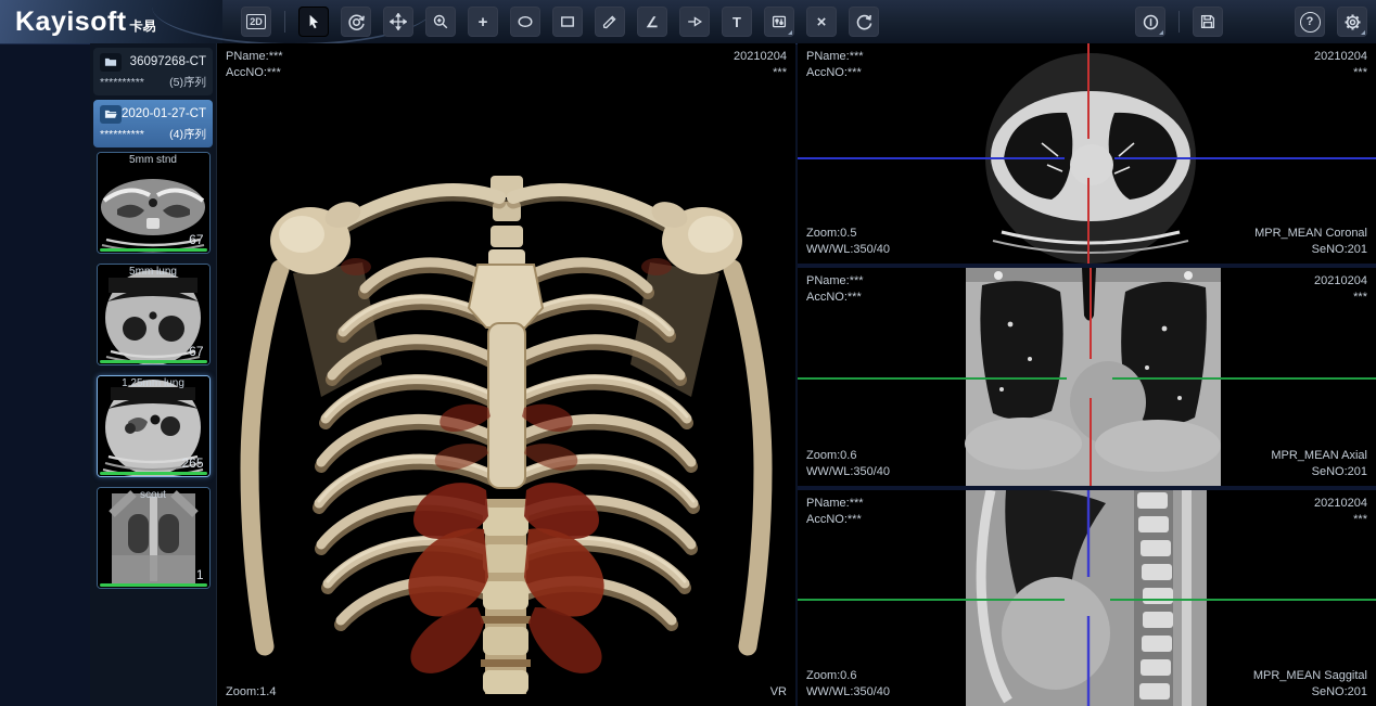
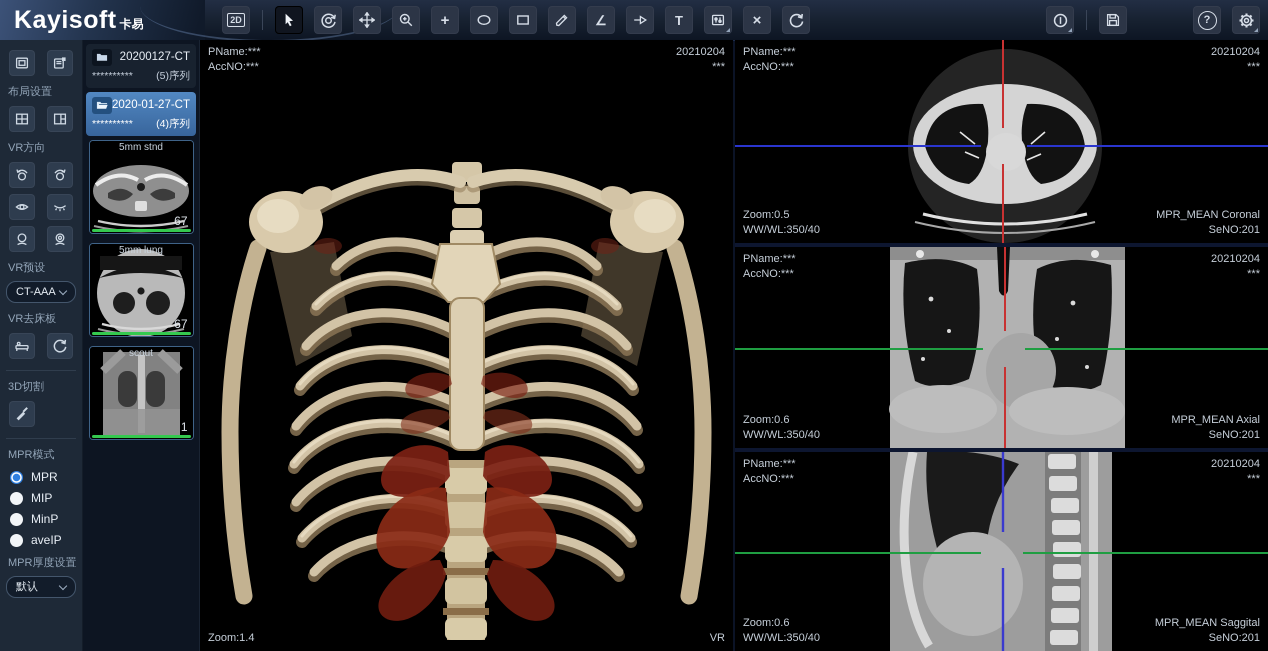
  Kayisoft
  卡易
  2D
  +
  ∠
  T
  ×
  ?
+ 布局设置
+ VR方向
+ VR预设
+ CT-AAA
+ VR去床板
+ 3D切割
+ MPR模式
+ MPR
+ MIP
+ MinP
+ aveIP
+ MPR厚度设置
+ 默认
- 36097268-CT
+ 20200127-CT
  **********
  (5)序列
  2020-01-27-CT
  **********
  (4)序列
  5mm stnd
  67
  5mm lung
  67
- 1.25mm lung
- 265
  scout
  1
  PName:***
  AccNO:***
  20210204
  ***
  Zoom:1.4
  VR
  PName:***
  AccNO:***
  20210204
  ***
  Zoom:0.5
  WW/WL:350/40
  MPR_MEAN Coronal
  SeNO:201
  PName:***
  AccNO:***
  20210204
  ***
  Zoom:0.6
  WW/WL:350/40
  MPR_MEAN Axial
  SeNO:201
  PName:***
  AccNO:***
  20210204
  ***
  Zoom:0.6
  WW/WL:350/40
  MPR_MEAN Saggital
  SeNO:201
